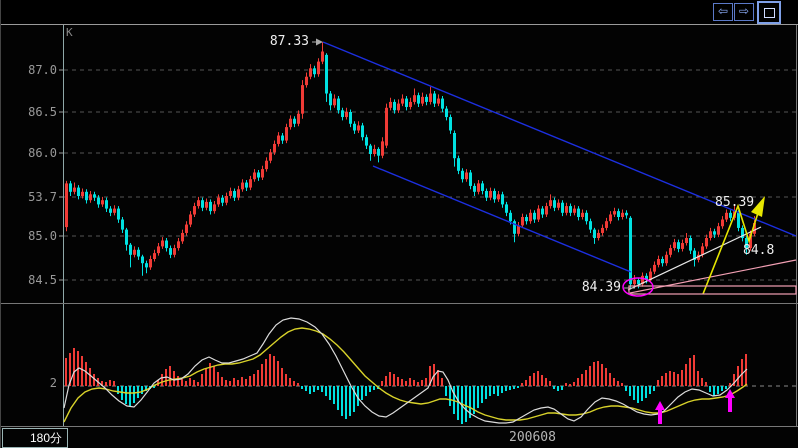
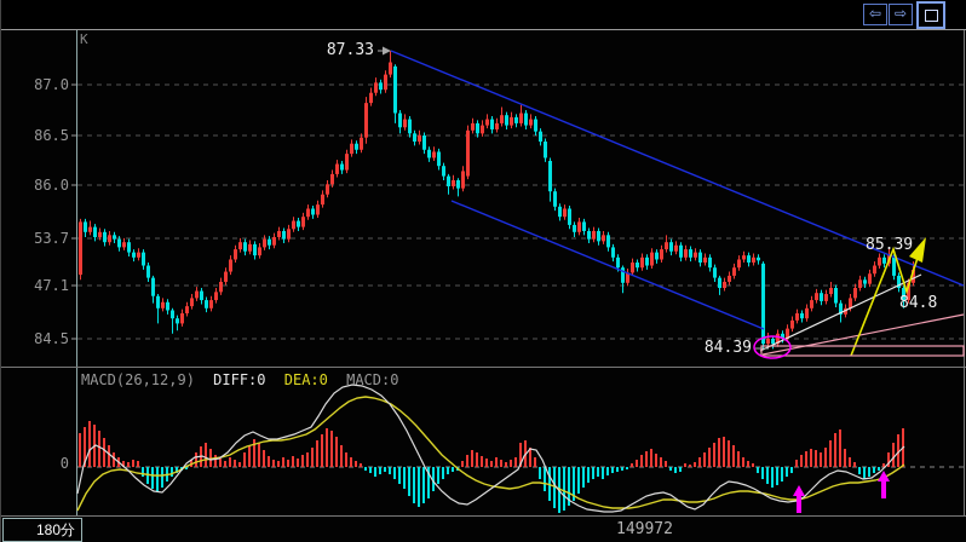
  ⇦
  ⇨
  K
  87.0
  86.5
  86.0
  53.7
- 85.0
+ 47.1
  84.5
  87.33
  85.39
  84.8
  84.39
+ MACD(26,12,9) DIFF:0 DEA:0 MACD:0
- 2
+ 0
  180分
- 200608
+ 149972
